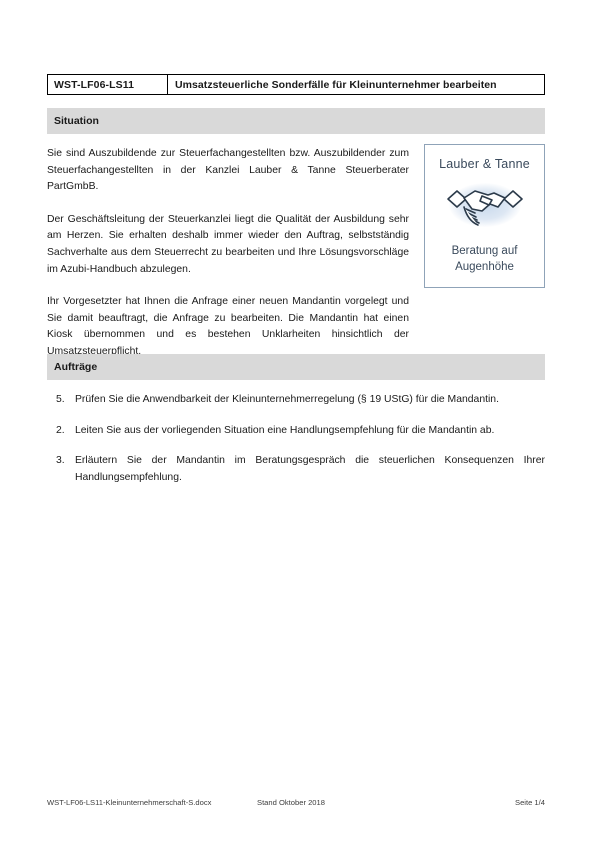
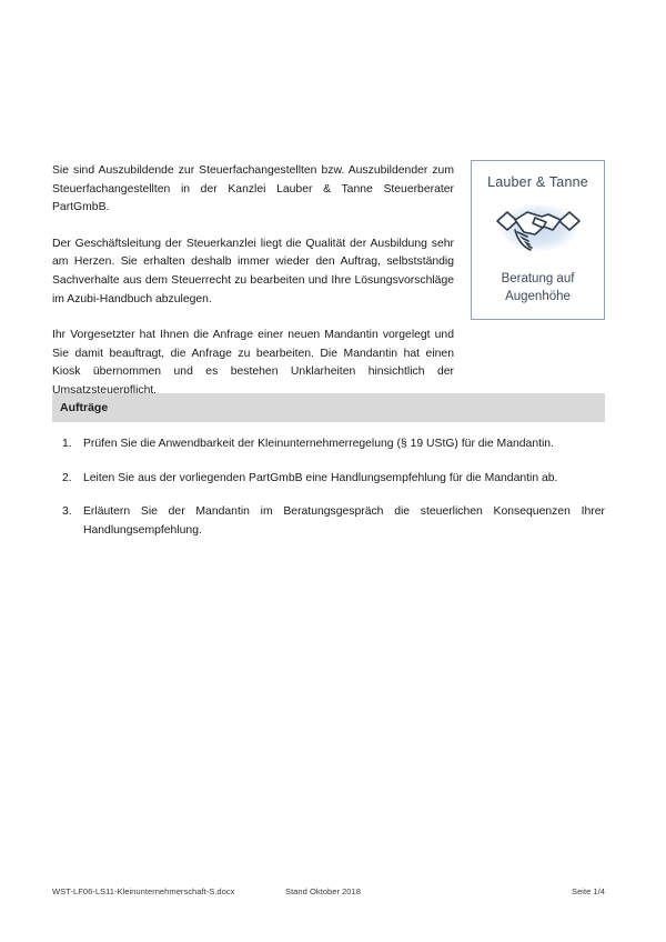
- WST-LF06-LS11
- Umsatzsteuerliche Sonderfälle für Kleinunternehmer bearbeiten
- Situation
  Sie sind Auszubildende zur Steuerfachangestellten bzw. Auszubildender zum Steuerfachangestellten in der Kanzlei Lauber & Tanne Steuerberater PartGmbB.
  Der Geschäftsleitung der Steuerkanzlei liegt die Qualität der Ausbildung sehr am Herzen. Sie erhalten deshalb immer wieder den Auftrag, selbstständig Sachverhalte aus dem Steuerrecht zu bearbeiten und Ihre Lösungsvorschläge im Azubi-Handbuch abzulegen.
  Ihr Vorgesetzter hat Ihnen die Anfrage einer neuen Mandantin vorgelegt und Sie damit beauftragt, die Anfrage zu bearbeiten. Die Mandantin hat einen Kiosk übernommen und es bestehen Unklarheiten hinsichtlich der Umsatzsteuerpflicht.
  Lauber & Tanne
  Beratung auf
  Augenhöhe
  Aufträge
- 5.
+ 1.
  Prüfen Sie die Anwendbarkeit der Kleinunternehmerregelung (§ 19 UStG) für die Mandantin.
  2.
- Leiten Sie aus der vorliegenden Situation eine Handlungsempfehlung für die Mandantin ab.
+ Leiten Sie aus der vorliegenden PartGmbB eine Handlungsempfehlung für die Mandantin ab.
  3.
  Erläutern Sie der Mandantin im Beratungsgespräch die steuerlichen Konsequenzen Ihrer Handlungsempfehlung.
  WST-LF06-LS11-Kleinunternehmerschaft-S.docx
  Stand Oktober 2018
  Seite 1/4
